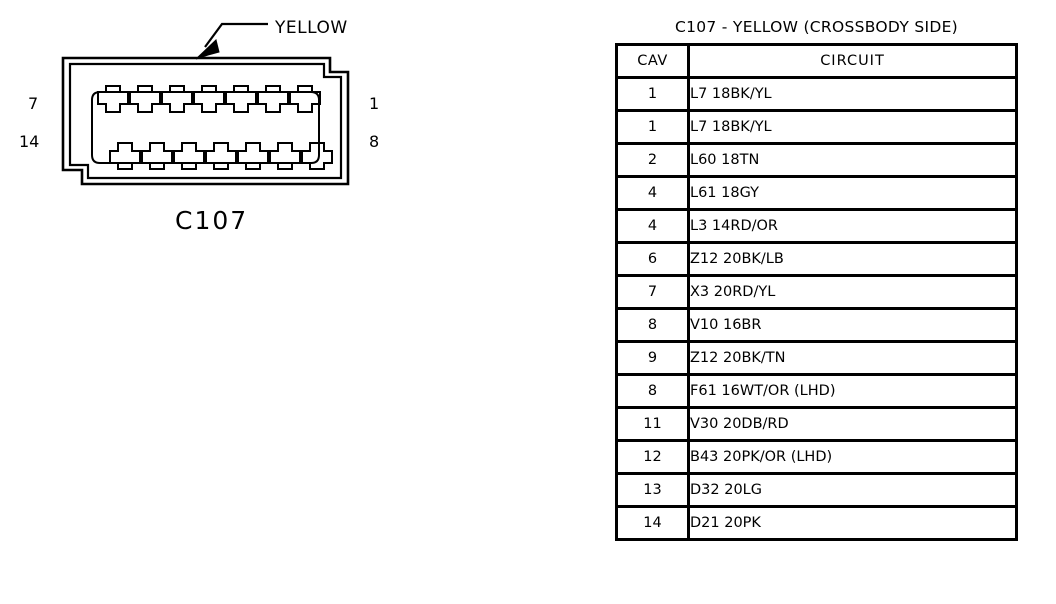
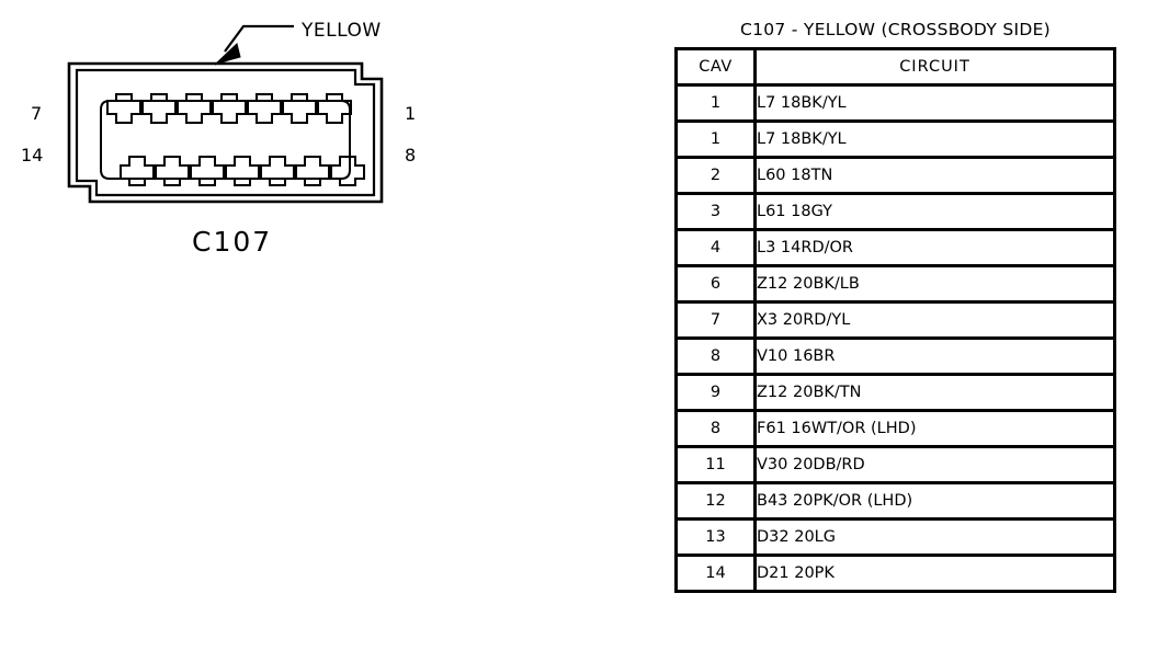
  YELLOW
  7
  14
  1
  8
  C107
  C107 - YELLOW (CROSSBODY SIDE)
  CAV	CIRCUIT
  1	L7 18BK/YL
  1	L7 18BK/YL
  2	L60 18TN
- 4	L61 18GY
+ 3	L61 18GY
  4	L3 14RD/OR
  6	Z12 20BK/LB
  7	X3 20RD/YL
  8	V10 16BR
  9	Z12 20BK/TN
  8	F61 16WT/OR (LHD)
  11	V30 20DB/RD
  12	B43 20PK/OR (LHD)
  13	D32 20LG
  14	D21 20PK
